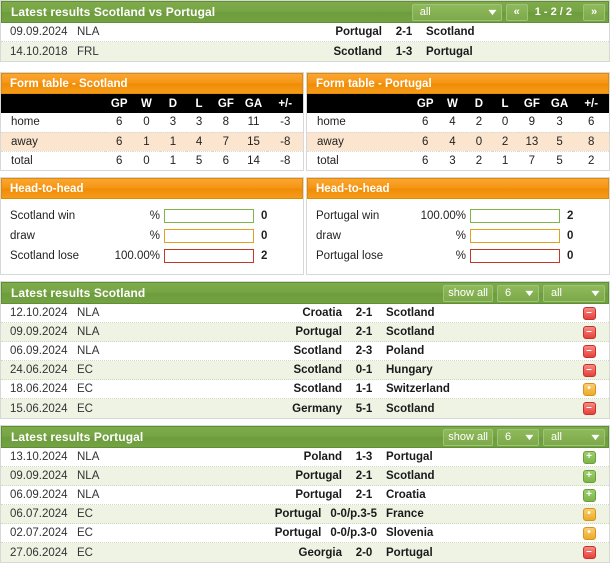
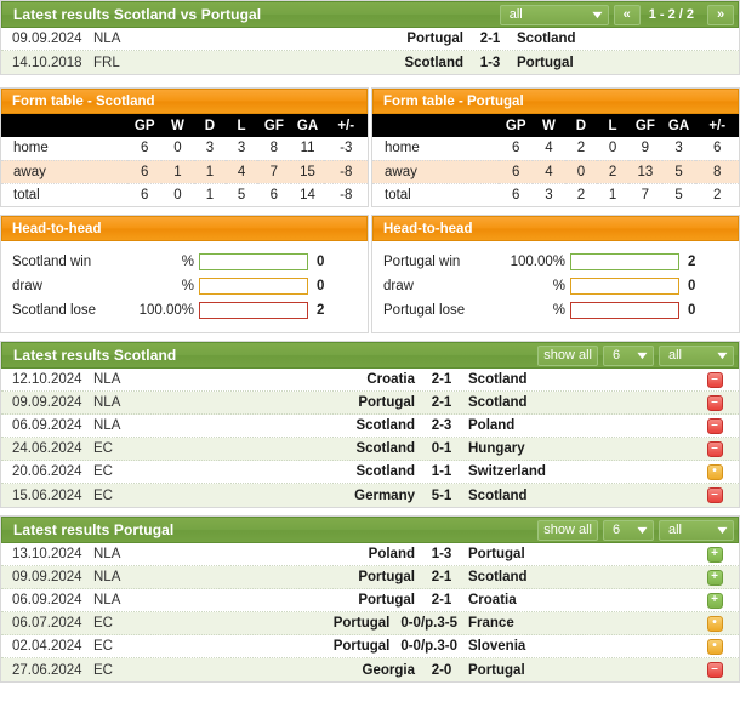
  Latest results Scotland vs Portugal
  all
  ▼
  «
  1 - 2 / 2
  »
  09.09.2024
  NLA
  Portugal
  2-1
  Scotland
  14.10.2018
  FRL
  Scotland
  1-3
  Portugal
  Form table - Scotland
  	GP	W	D	L	GF	GA	+/-
  home	6	0	3	3	8	11	-3
  away	6	1	1	4	7	15	-8
  total	6	0	1	5	6	14	-8
  Form table - Portugal
  	GP	W	D	L	GF	GA	+/-
  home	6	4	2	0	9	3	6
  away	6	4	0	2	13	5	8
  total	6	3	2	1	7	5	2
  Head-to-head
  Scotland win
  %
  0
  draw
  %
  0
  Scotland lose
  100.00%
  2
  Head-to-head
  Portugal win
  100.00%
  2
  draw
  %
  0
  Portugal lose
  %
  0
  Latest results Scotland
  show all
  6
  ▼
  all
  ▼
  12.10.2024
  NLA
  Croatia
  2-1
  Scotland
  –
  09.09.2024
  NLA
  Portugal
  2-1
  Scotland
  –
  06.09.2024
  NLA
  Scotland
  2-3
  Poland
  –
  24.06.2024
  EC
  Scotland
  0-1
  Hungary
  –
- 18.06.2024
+ 20.06.2024
  EC
  Scotland
  1-1
  Switzerland
  •
  15.06.2024
  EC
  Germany
  5-1
  Scotland
  –
  Latest results Portugal
  show all
  6
  ▼
  all
  ▼
  13.10.2024
  NLA
  Poland
  1-3
  Portugal
  +
  09.09.2024
  NLA
  Portugal
  2-1
  Scotland
  +
  06.09.2024
  NLA
  Portugal
  2-1
  Croatia
  +
  06.07.2024
  EC
  Portugal
  0-0/p.3-5
  France
  •
- 02.07.2024
+ 02.04.2024
  EC
  Portugal
  0-0/p.3-0
  Slovenia
  •
  27.06.2024
  EC
  Georgia
  2-0
  Portugal
  –
